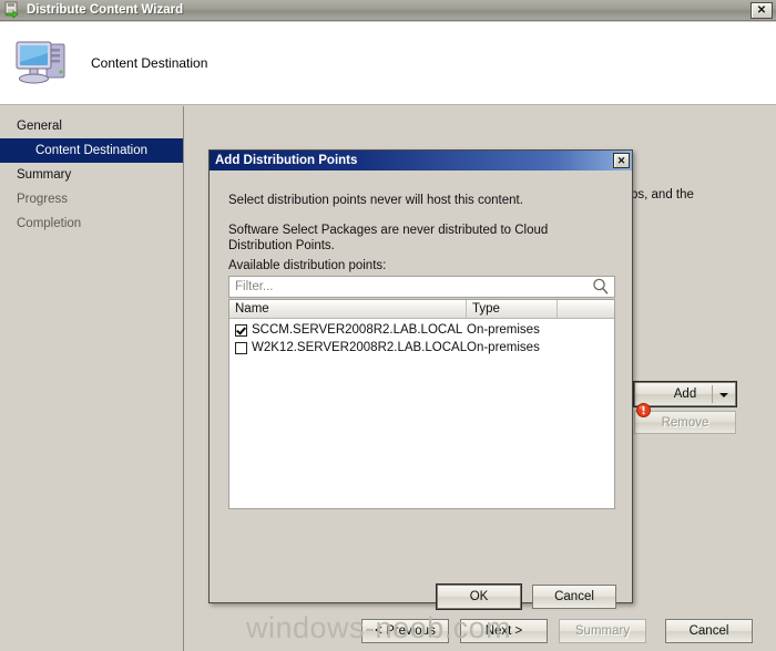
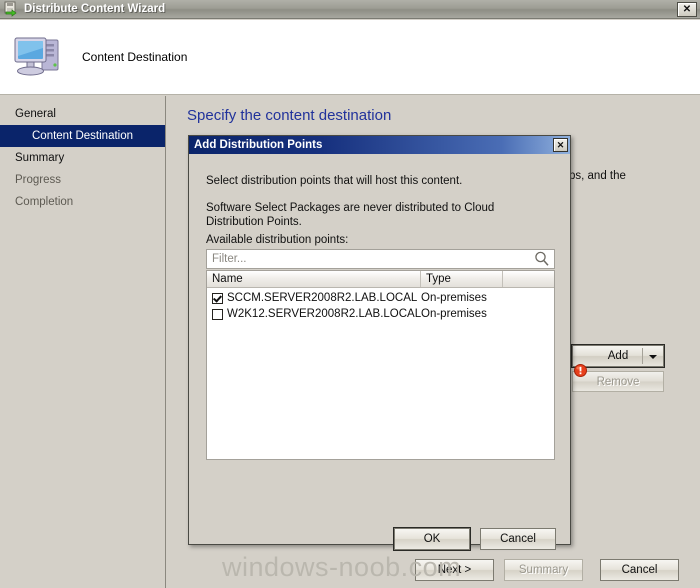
  Distribute Content Wizard
  ✕
  Content Destination
  General
  Content Destination
  Summary
  Progress
  Completion
+ Specify the content destination
  ps, and the
  Add
  Remove
- < Previous
  Next >
  Summary
  Cancel
  windows-noob.com
  Add Distribution Points
  ✕
- Select distribution points never will host this content.
+ Select distribution points that will host this content.
  Software Select Packages are never distributed to Cloud Distribution Points.
  Available distribution points:
  Filter...
  Name
  Type
  SCCM.SERVER2008R2.LAB.LOCAL
  On-premises
  W2K12.SERVER2008R2.LAB.LOCAL
  On-premises
  OK
  Cancel
